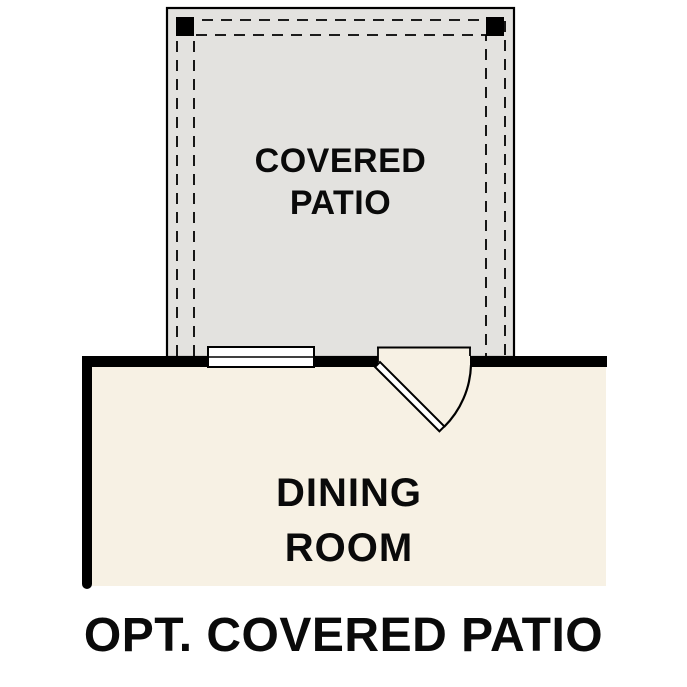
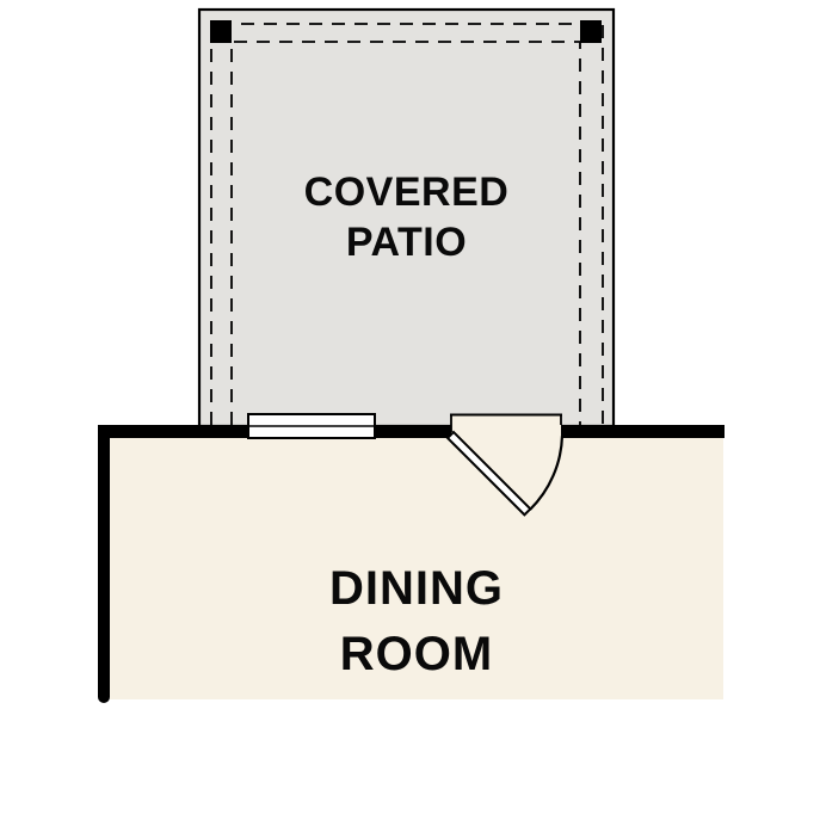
  COVERED
  PATIO
  DINING
  ROOM
- OPT. COVERED PATIO
